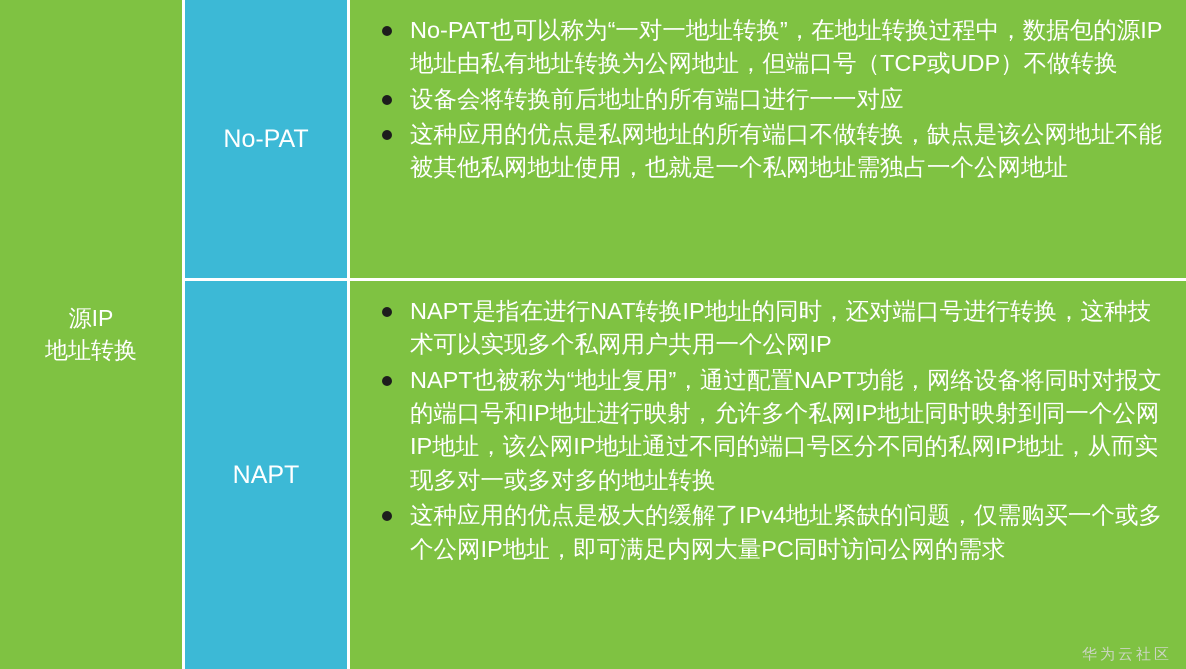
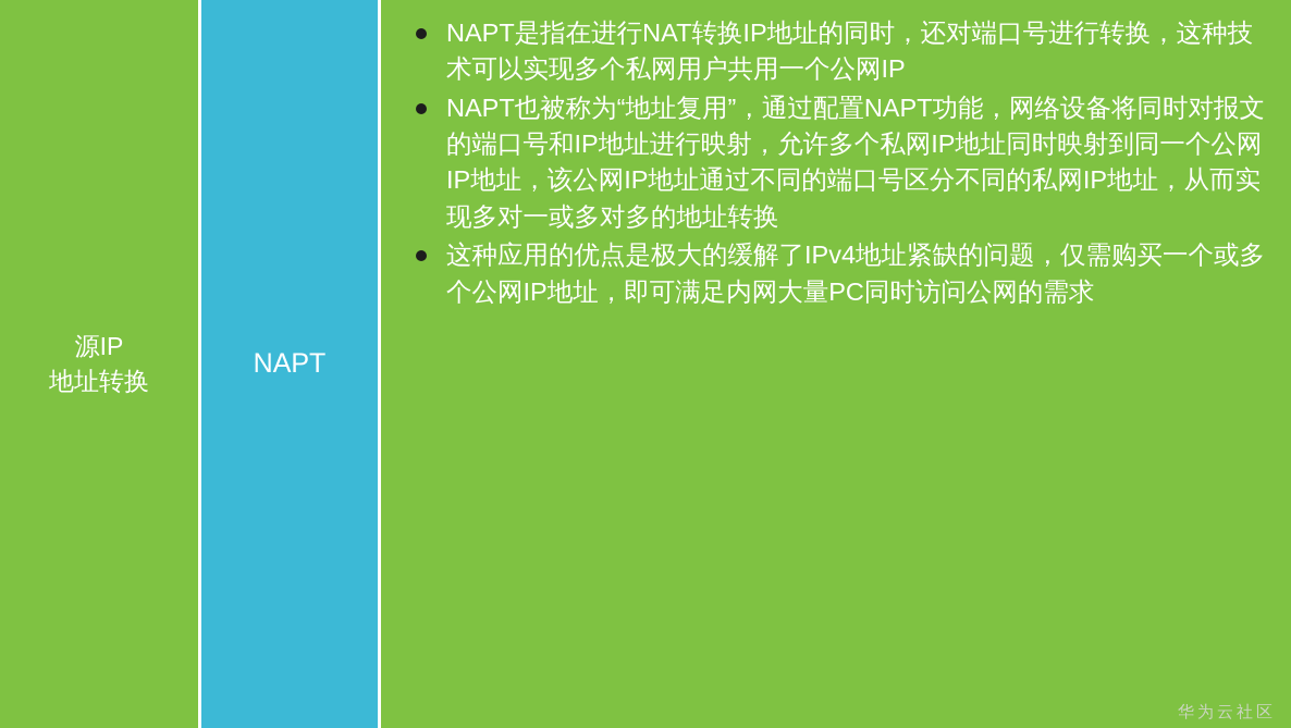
  源IP
  地址转换
- No-PAT
- No-PAT也可以称为“一对一地址转换”，在地址转换过程中，数据包的源IP地址由私有地址转换为公网地址，但端口号（TCP或UDP）不做转换
- 设备会将转换前后地址的所有端口进行一一对应
- 这种应用的优点是私网地址的所有端口不做转换，缺点是该公网地址不能被其他私网地址使用，也就是一个私网地址需独占一个公网地址
  NAPT
  NAPT是指在进行NAT转换IP地址的同时，还对端口号进行转换，这种技术可以实现多个私网用户共用一个公网IP
  NAPT也被称为“地址复用”，通过配置NAPT功能，网络设备将同时对报文的端口号和IP地址进行映射，允许多个私网IP地址同时映射到同一个公网IP地址，该公网IP地址通过不同的端口号区分不同的私网IP地址，从而实现多对一或多对多的地址转换
  这种应用的优点是极大的缓解了IPv4地址紧缺的问题，仅需购买一个或多个公网IP地址，即可满足内网大量PC同时访问公网的需求
  华为云社区
